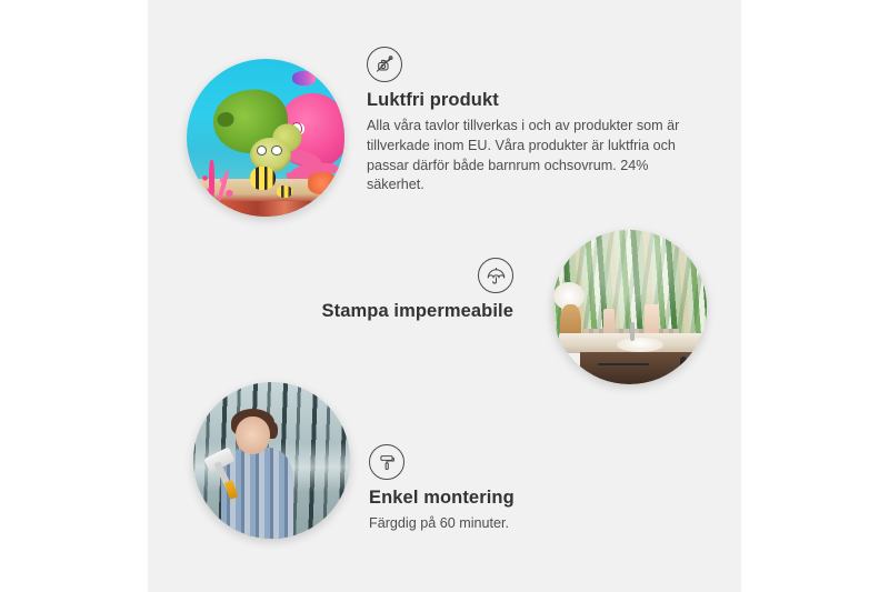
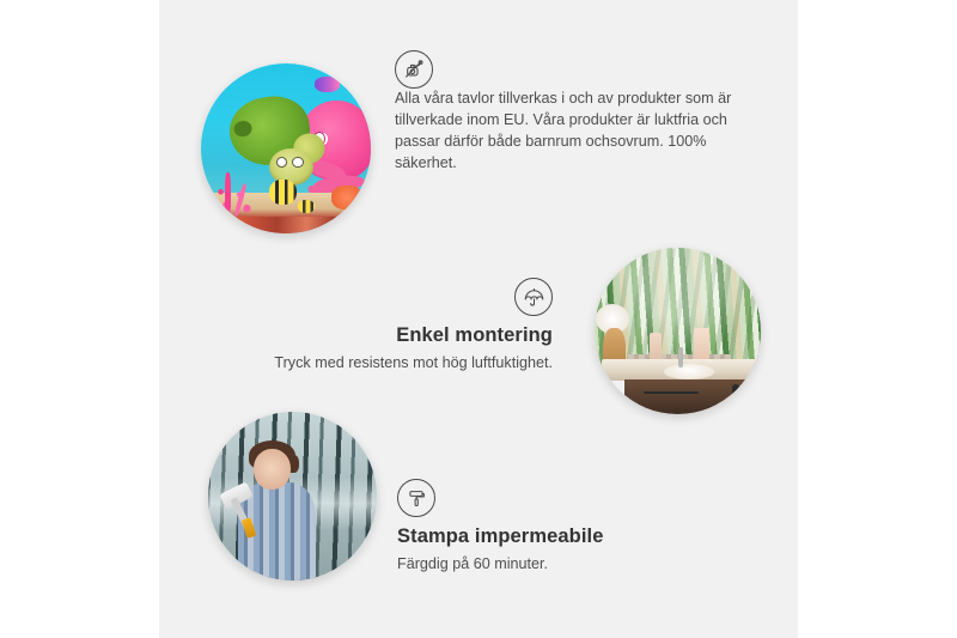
- Luktfri produkt
- Alla våra tavlor tillverkas i och av produkter som är tillverkade inom EU. Våra produkter är luktfria och passar därför både barnrum ochsovrum. 24% säkerhet.
+ Alla våra tavlor tillverkas i och av produkter som är tillverkade inom EU. Våra produkter är luktfria och passar därför både barnrum ochsovrum. 100% säkerhet.
- Stampa impermeabile
+ Enkel montering
+ Tryck med resistens mot hög luftfuktighet.
- Enkel montering
+ Stampa impermeabile
  Färgdig på 60 minuter.
